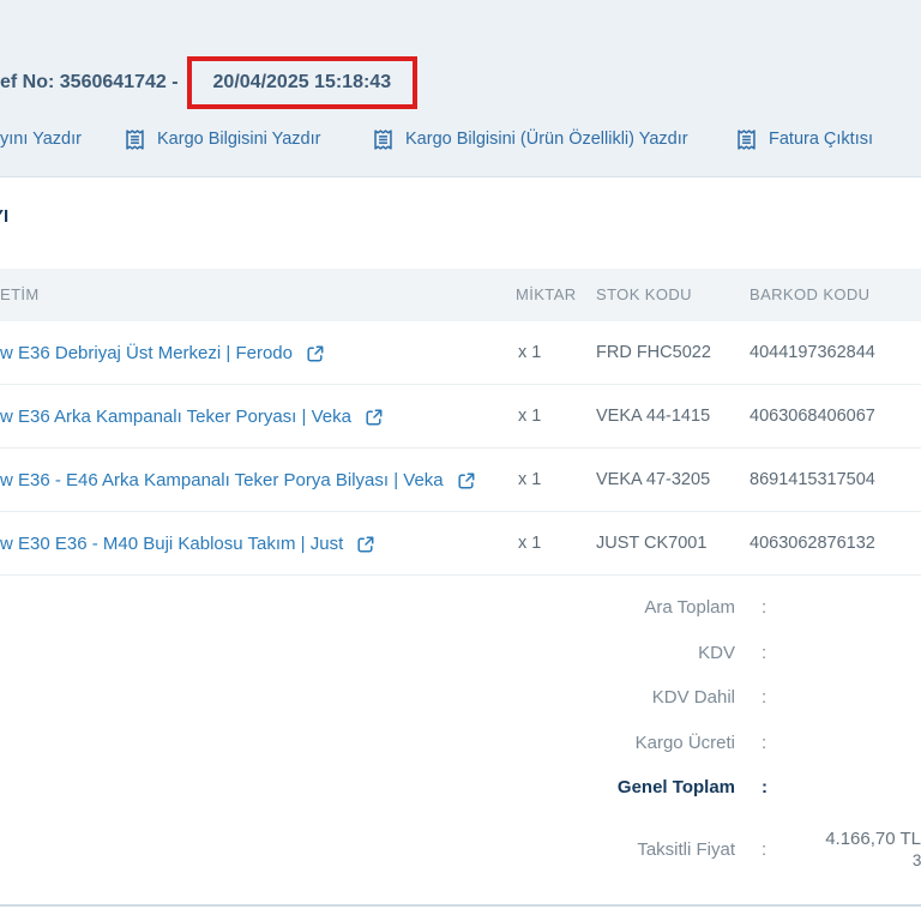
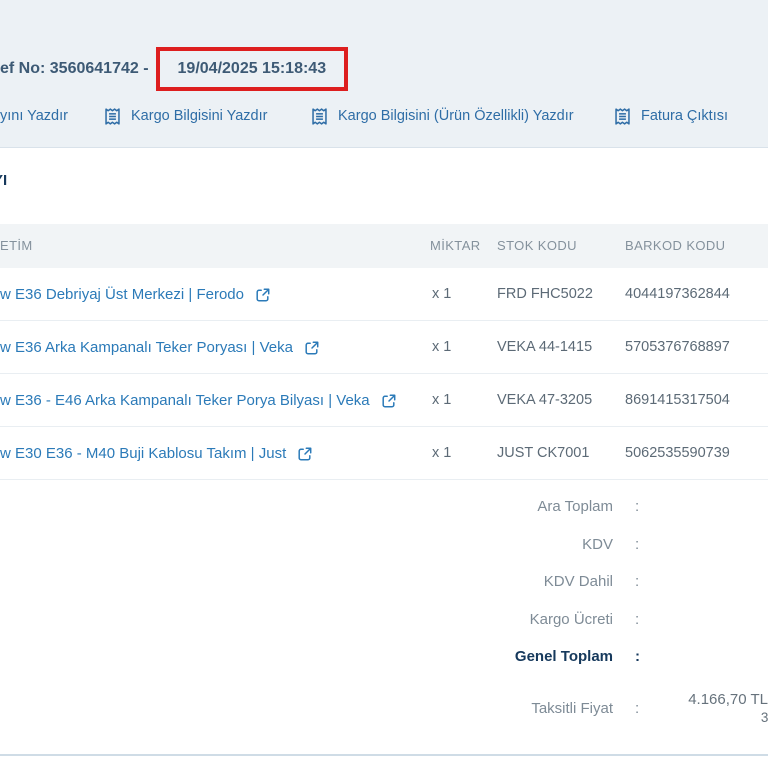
  ef No: 3560641742 -
- 20/04/2025 15:18:43
+ 19/04/2025 15:18:43
  yını Yazdır
  Kargo Bilgisini Yazdır
  Kargo Bilgisini (Ürün Özellikli) Yazdır
  Fatura Çıktısı
  ETİM
  MİKTAR
  STOK KODU
  BARKOD KODU
  w E36 Debriyaj Üst Merkezi | Ferodo
  x 1
  FRD FHC5022
  4044197362844
  w E36 Arka Kampanalı Teker Poryası | Veka
  x 1
  VEKA 44-1415
- 4063068406067
+ 5705376768897
  w E36 - E46 Arka Kampanalı Teker Porya Bilyası | Veka
  x 1
  VEKA 47-3205
  8691415317504
  w E30 E36 - M40 Buji Kablosu Takım | Just
  x 1
  JUST CK7001
- 4063062876132
+ 5062535590739
  Ara Toplam
  :
  KDV
  :
  KDV Dahil
  :
  Kargo Ücreti
  :
  Genel Toplam
  :
  Taksitli Fiyat
  :
  4.166,70 TL
